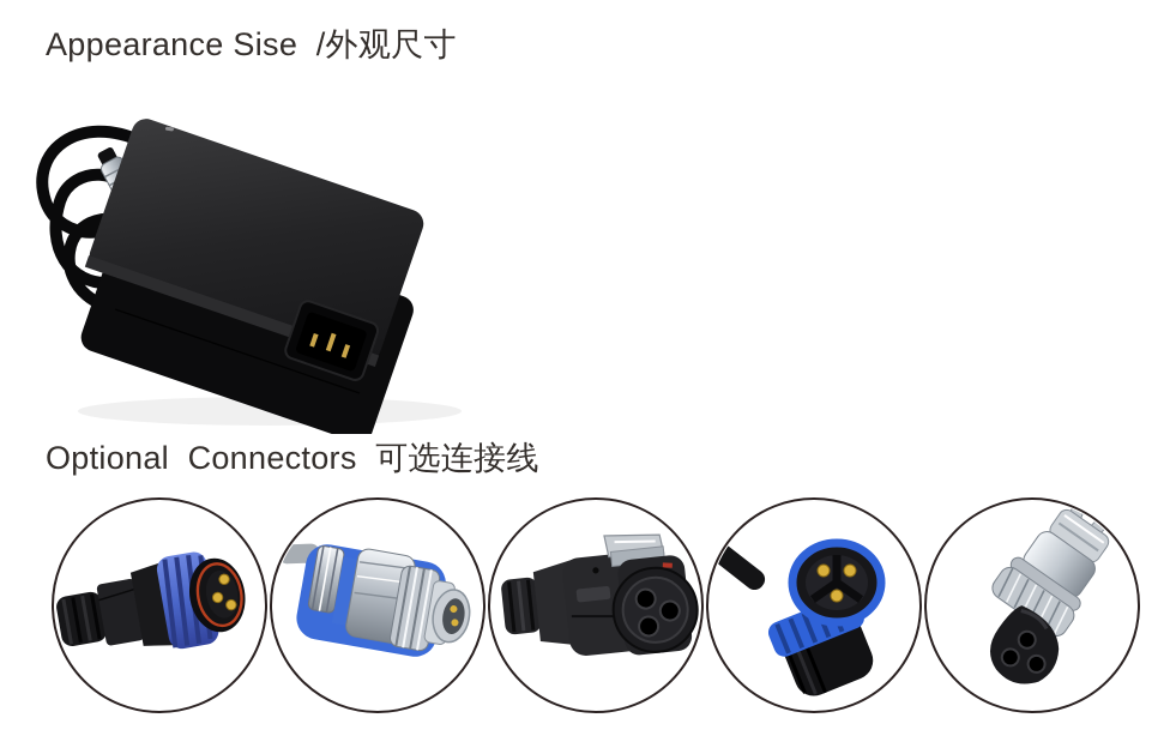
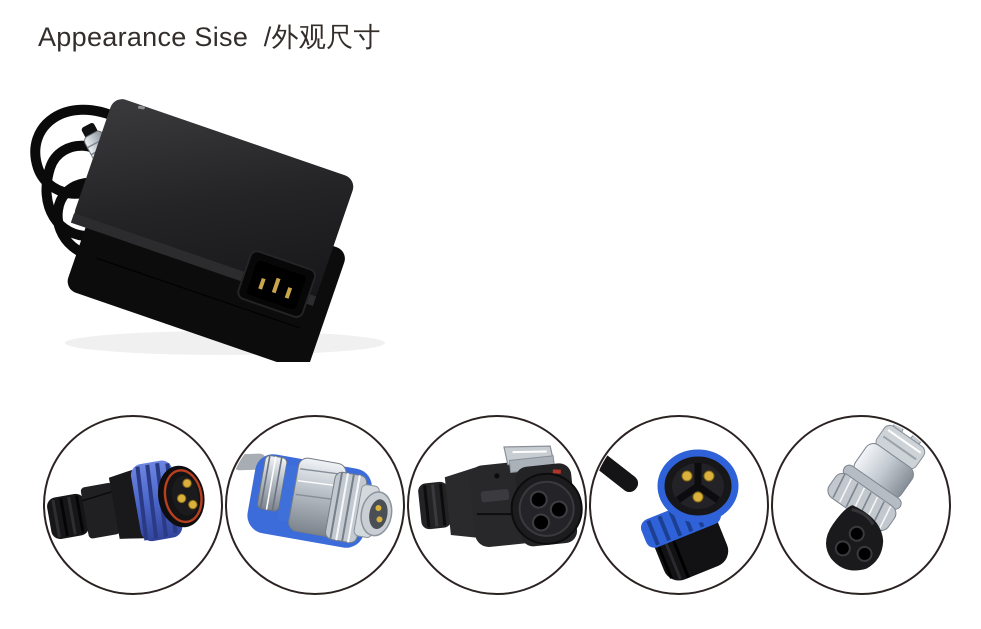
  Appearance Sise /外观尺寸
- Optional Connectors 可选连接线
